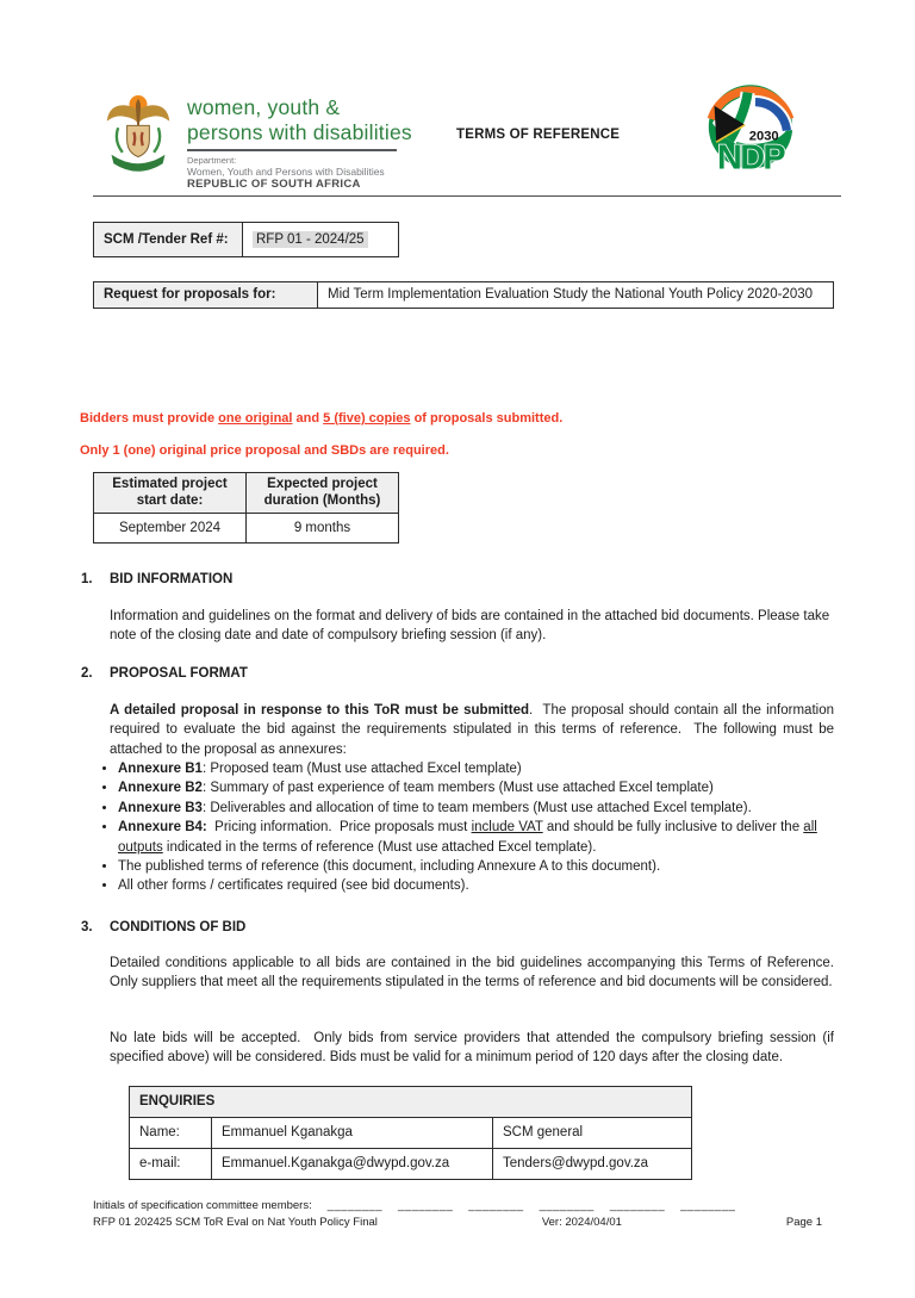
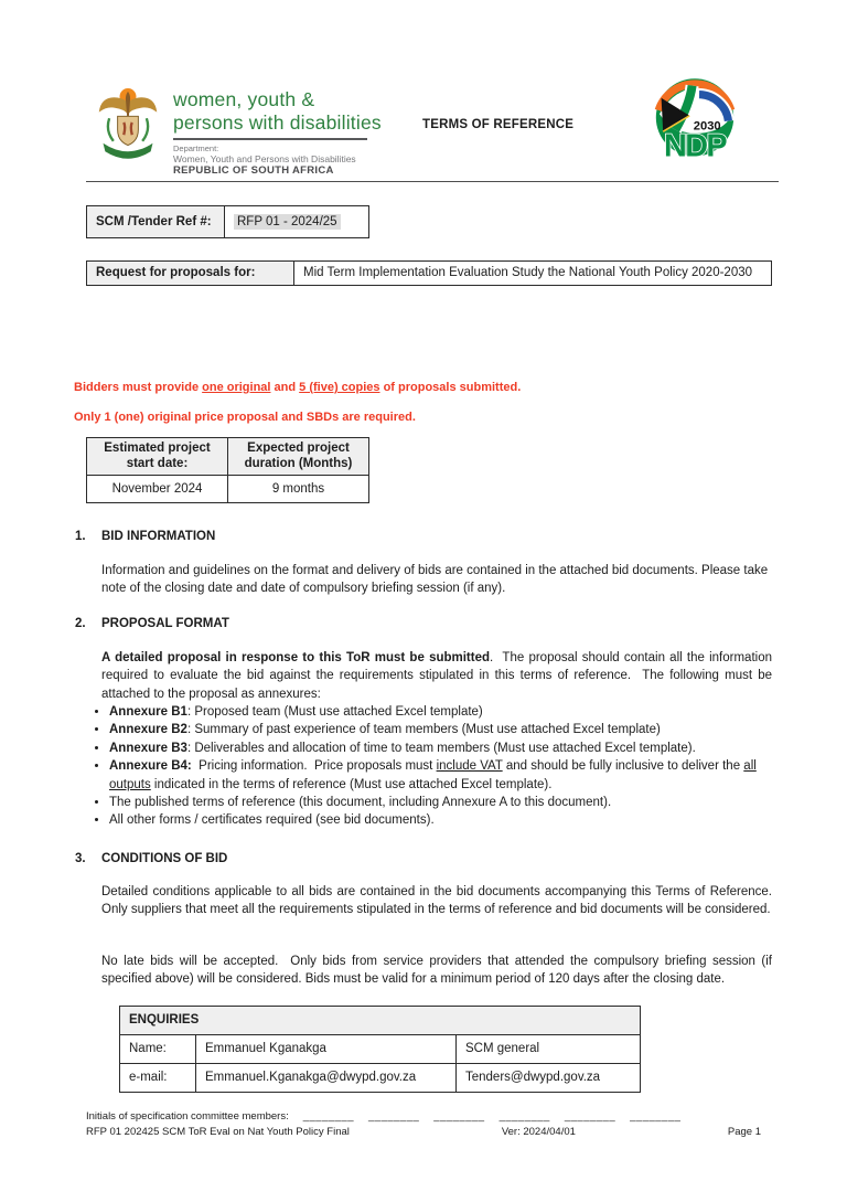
  women, youth &
  persons with disabilities
  Department:
  Women, Youth and Persons with Disabilities
  REPUBLIC OF SOUTH AFRICA
  TERMS OF REFERENCE
  2030
  NDP
  SCM /Tender Ref #:	RFP 01 - 2024/25
  Request for proposals for:	Mid Term Implementation Evaluation Study the National Youth Policy 2020-2030
  Bidders must provide one original and 5 (five) copies of proposals submitted.
  Only 1 (one) original price proposal and SBDs are required.
  Estimated project start date:	Expected project duration (Months)
- September 2024	9 months
+ November 2024	9 months
  1. BID INFORMATION
  Information and guidelines on the format and delivery of bids are contained in the attached bid documents. Please take note of the closing date and date of compulsory briefing session (if any).
  2. PROPOSAL FORMAT
  A detailed proposal in response to this ToR must be submitted. The proposal should contain all the information required to evaluate the bid against the requirements stipulated in this terms of reference. The following must be attached to the proposal as annexures:
  Annexure B1: Proposed team (Must use attached Excel template)
  Annexure B2: Summary of past experience of team members (Must use attached Excel template)
  Annexure B3: Deliverables and allocation of time to team members (Must use attached Excel template).
  Annexure B4: Pricing information. Price proposals must include VAT and should be fully inclusive to deliver the all outputs indicated in the terms of reference (Must use attached Excel template).
  The published terms of reference (this document, including Annexure A to this document).
  All other forms / certificates required (see bid documents).
  3. CONDITIONS OF BID
- Detailed conditions applicable to all bids are contained in the bid guidelines accompanying this Terms of Reference. Only suppliers that meet all the requirements stipulated in the terms of reference and bid documents will be considered.
+ Detailed conditions applicable to all bids are contained in the bid documents accompanying this Terms of Reference. Only suppliers that meet all the requirements stipulated in the terms of reference and bid documents will be considered.
  No late bids will be accepted. Only bids from service providers that attended the compulsory briefing session (if specified above) will be considered. Bids must be valid for a minimum period of 120 days after the closing date.
  ENQUIRIES
  Name:	Emmanuel Kganakga	SCM general
  e-mail:	Emmanuel.Kganakga@dwypd.gov.za	Tenders@dwypd.gov.za
  Initials of specification committee members: ________ ________ ________ ________ ________ ________
  RFP 01 202425 SCM ToR Eval on Nat Youth Policy Final
  Ver: 2024/04/01
  Page 1
